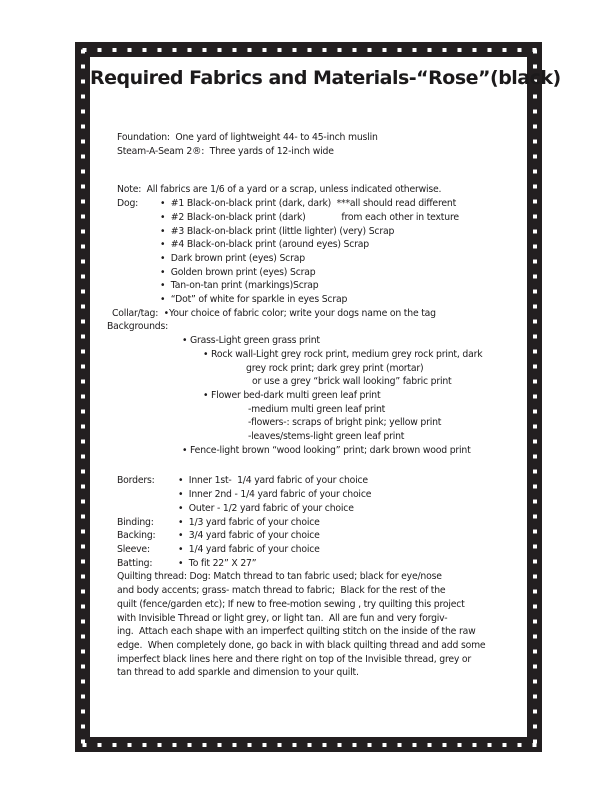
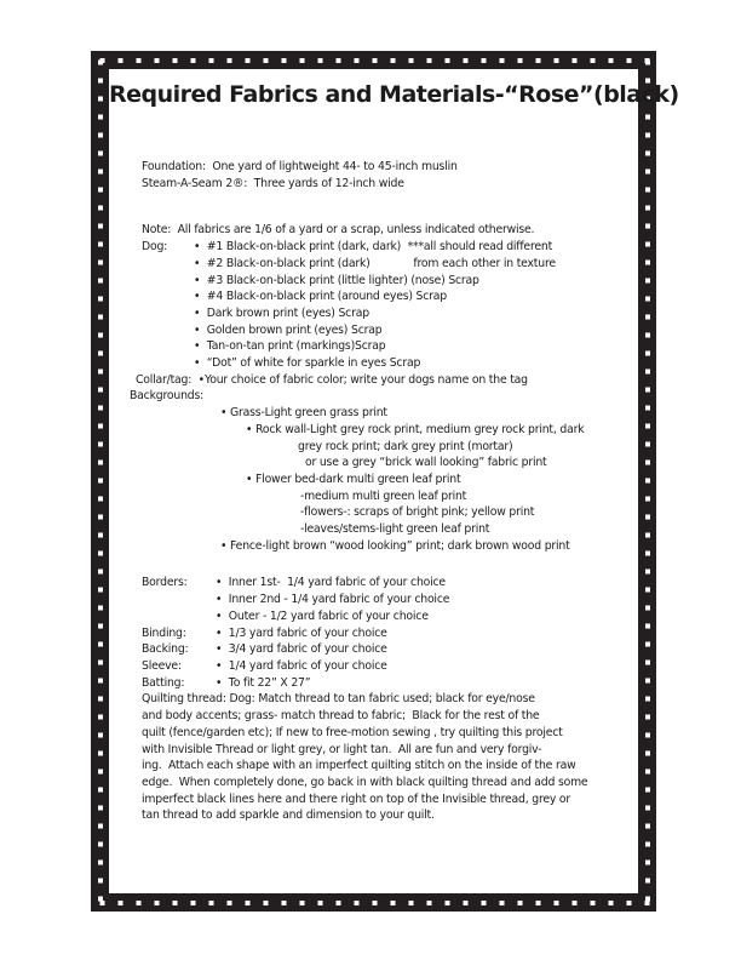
  Required Fabrics and Materials-“Rose”(black)
  Foundation: One yard of lightweight 44- to 45-inch muslin
  Steam-A-Seam 2®: Three yards of 12-inch wide
  Note: All fabrics are 1/6 of a yard or a scrap, unless indicated otherwise.
  Dog:
  • #1 Black-on-black print (dark, dark) ***all should read different
  • #2 Black-on-black print (dark) from each other in texture
- • #3 Black-on-black print (little lighter) (very) Scrap
+ • #3 Black-on-black print (little lighter) (nose) Scrap
  • #4 Black-on-black print (around eyes) Scrap
  • Dark brown print (eyes) Scrap
  • Golden brown print (eyes) Scrap
  • Tan-on-tan print (markings)Scrap
  • “Dot” of white for sparkle in eyes Scrap
  Collar/tag: •Your choice of fabric color; write your dogs name on the tag
  Backgrounds:
  • Grass-Light green grass print
  • Rock wall-Light grey rock print, medium grey rock print, dark
  grey rock print; dark grey print (mortar)
  or use a grey “brick wall looking” fabric print
  • Flower bed-dark multi green leaf print
  -medium multi green leaf print
  -flowers-: scraps of bright pink; yellow print
  -leaves/stems-light green leaf print
  • Fence-light brown “wood looking” print; dark brown wood print
  Borders:
  • Inner 1st- 1/4 yard fabric of your choice
  • Inner 2nd - 1/4 yard fabric of your choice
  • Outer - 1/2 yard fabric of your choice
  Binding:
  • 1/3 yard fabric of your choice
  Backing:
  • 3/4 yard fabric of your choice
  Sleeve:
  • 1/4 yard fabric of your choice
  Batting:
  • To fit 22” X 27”
  Quilting thread: Dog: Match thread to tan fabric used; black for eye/nose
  and body accents; grass- match thread to fabric; Black for the rest of the
  quilt (fence/garden etc); If new to free-motion sewing , try quilting this project
  with Invisible Thread or light grey, or light tan. All are fun and very forgiv-
  ing. Attach each shape with an imperfect quilting stitch on the inside of the raw
  edge. When completely done, go back in with black quilting thread and add some
  imperfect black lines here and there right on top of the Invisible thread, grey or
  tan thread to add sparkle and dimension to your quilt.
